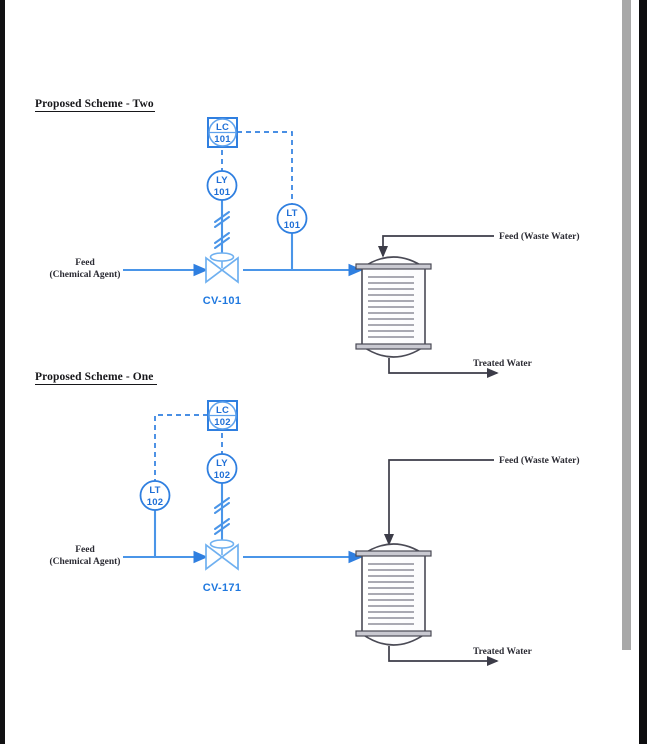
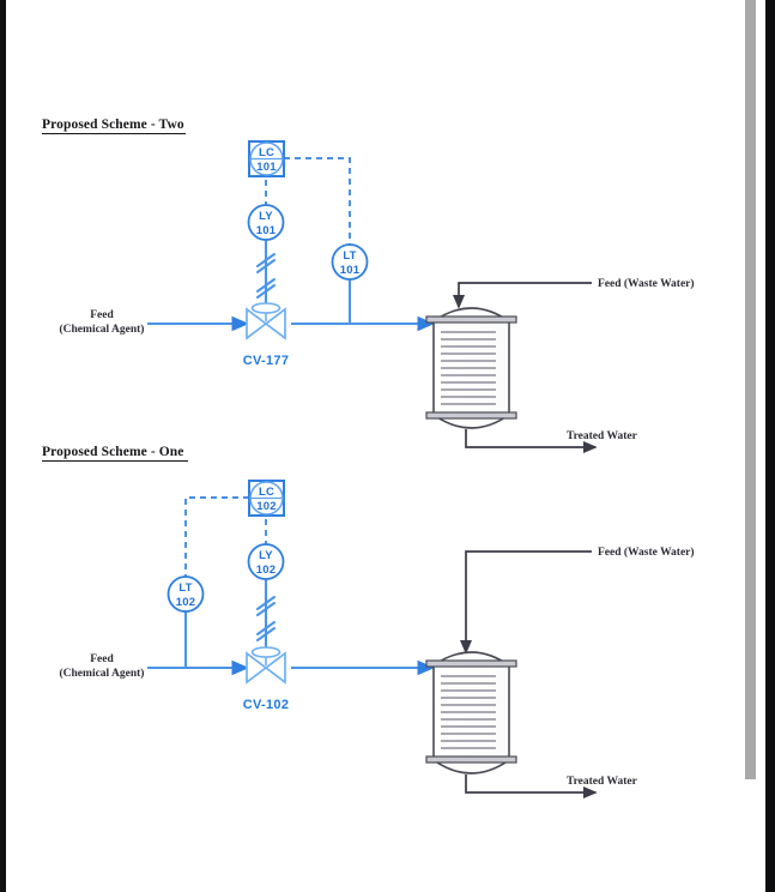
  Proposed Scheme - Two
  LC
  101
  LY
  101
  LT
  101
- CV-101
+ CV-177
  Feed
  (Chemical Agent)
  Feed (Waste Water)
  Treated Water
  Proposed Scheme - One
  LC
  102
  LY
  102
  LT
  102
- CV-171
+ CV-102
  Feed
  (Chemical Agent)
  Feed (Waste Water)
  Treated Water
